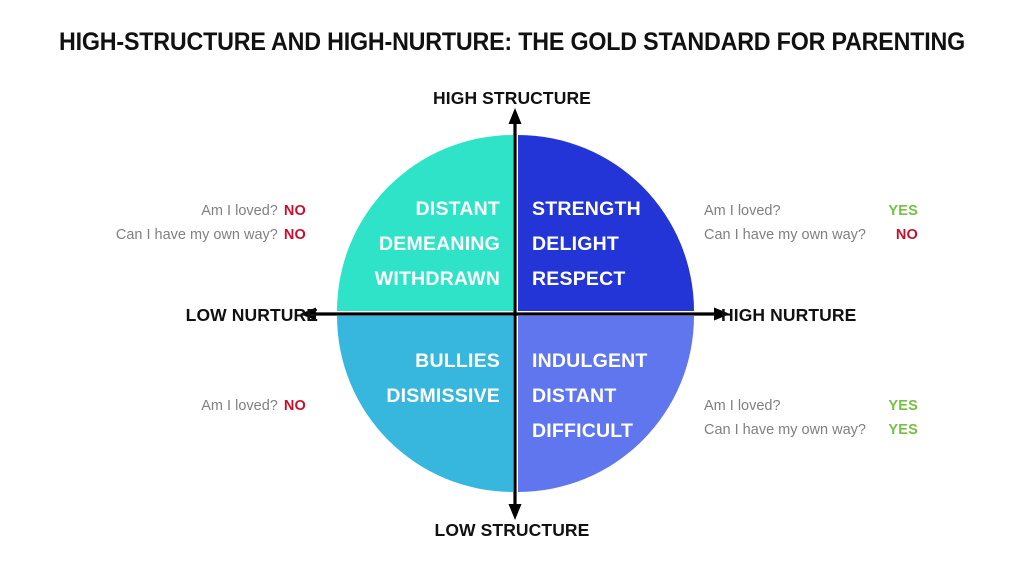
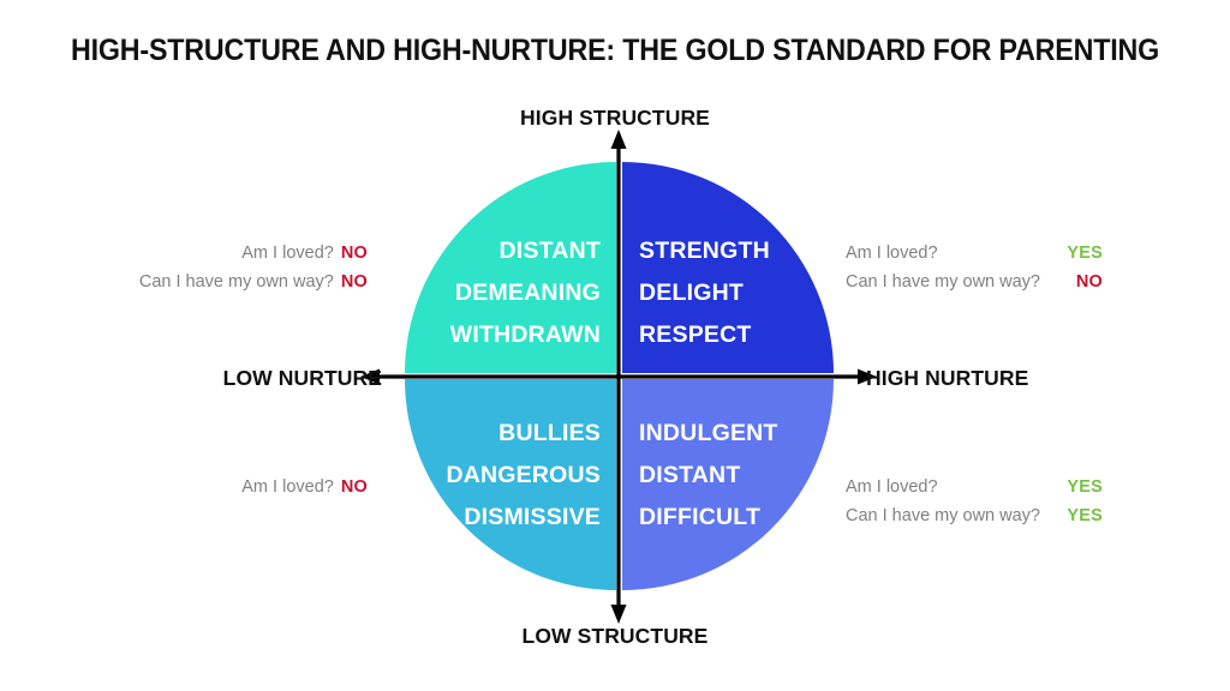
  HIGH-STRUCTURE AND HIGH-NURTURE: THE GOLD STANDARD FOR PARENTING
  DISTANT
  DEMEANING
  WITHDRAWN
  STRENGTH
  DELIGHT
  RESPECT
  BULLIES
+ DANGEROUS
  DISMISSIVE
  INDULGENT
  DISTANT
  DIFFICULT
  HIGH STRUCTURE
  LOW STRUCTURE
  LOW NURTURE
  HIGH NURTURE
  Am I loved? NO
  Can I have my own way? NO
  Am I loved? NO
  Am I loved?
  YES
  Can I have my own way?
  NO
  Am I loved?
  YES
  Can I have my own way?
  YES
